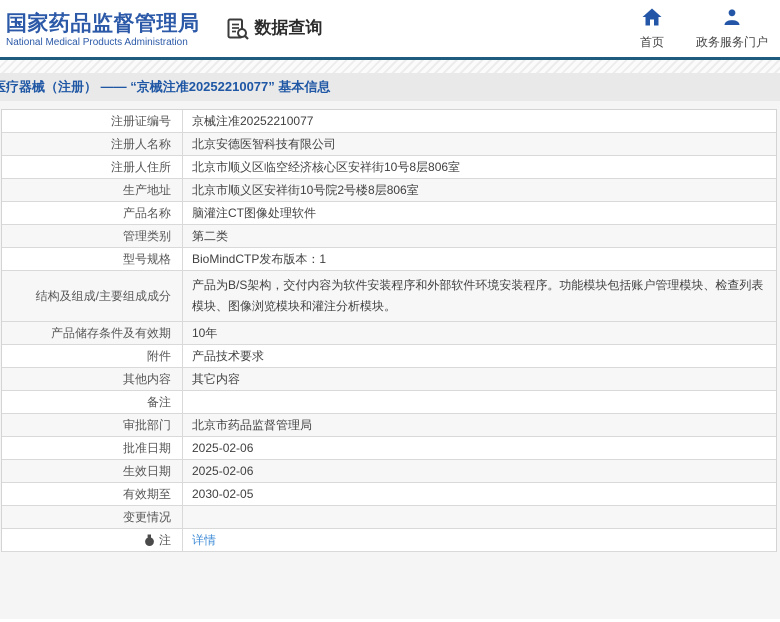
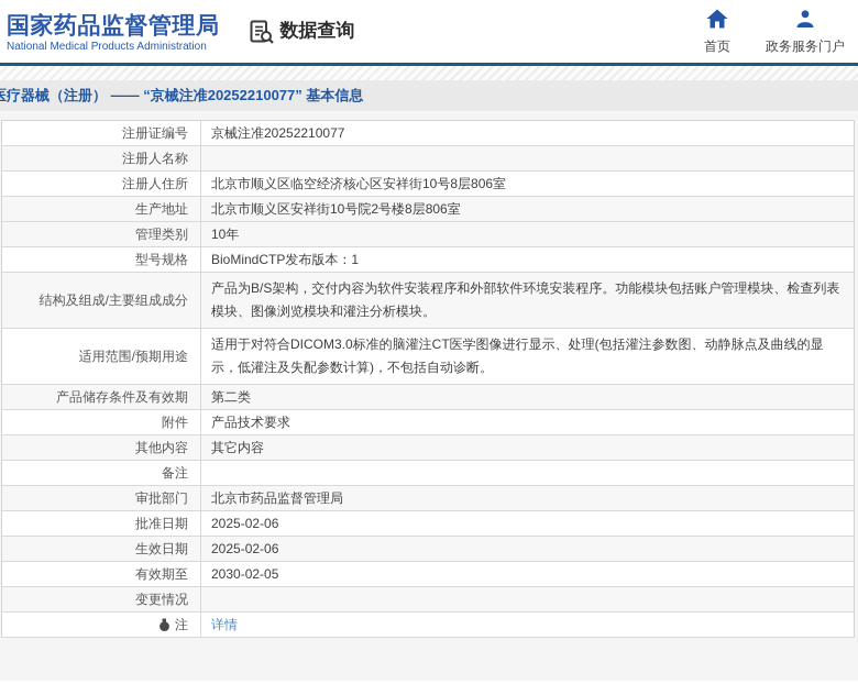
  国家药品监督管理局
  National Medical Products Administration
  数据查询
  首页
  政务服务门户
  疗器械（注册） —— “京械注准20252210077” 基本信息
  注册证编号
  京械注准20252210077
  注册人名称
- 北京安德医智科技有限公司
  注册人住所
  北京市顺义区临空经济核心区安祥街10号8层806室
  生产地址
  北京市顺义区安祥街10号院2号楼8层806室
- 产品名称
- 脑灌注CT图像处理软件
  管理类别
- 第二类
+ 10年
  型号规格
  BioMindCTP发布版本：1
  结构及组成/主要组成成分
  产品为B/S架构，交付内容为软件安装程序和外部软件环境安装程序。功能模块包括账户管理模块、检查列表模块、图像浏览模块和灌注分析模块。
+ 适用范围/预期用途
+ 适用于对符合DICOM3.0标准的脑灌注CT医学图像进行显示、处理(包括灌注参数图、动静脉点及曲线的显示，低灌注及失配参数计算)，不包括自动诊断。
  产品储存条件及有效期
- 10年
+ 第二类
  附件
  产品技术要求
  其他内容
  其它内容
  备注
  审批部门
  北京市药品监督管理局
  批准日期
  2025-02-06
  生效日期
  2025-02-06
  有效期至
  2030-02-05
  变更情况
  注
  详情
